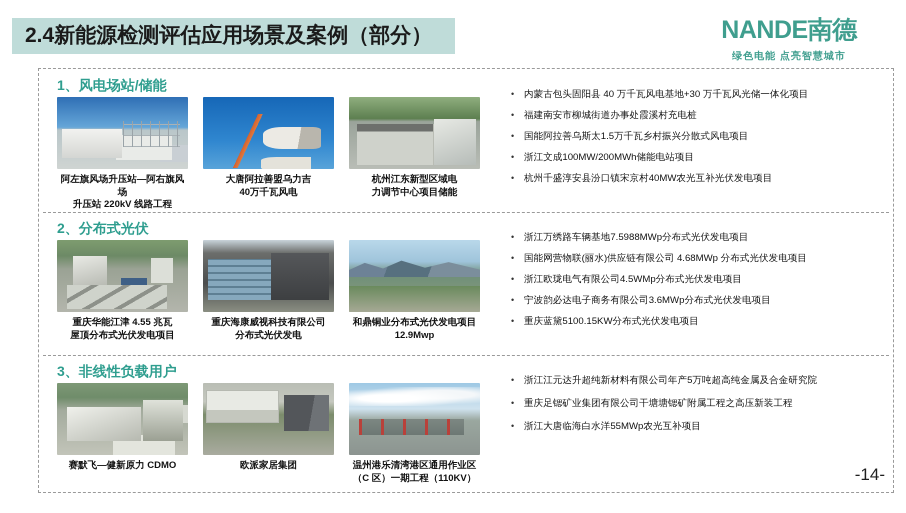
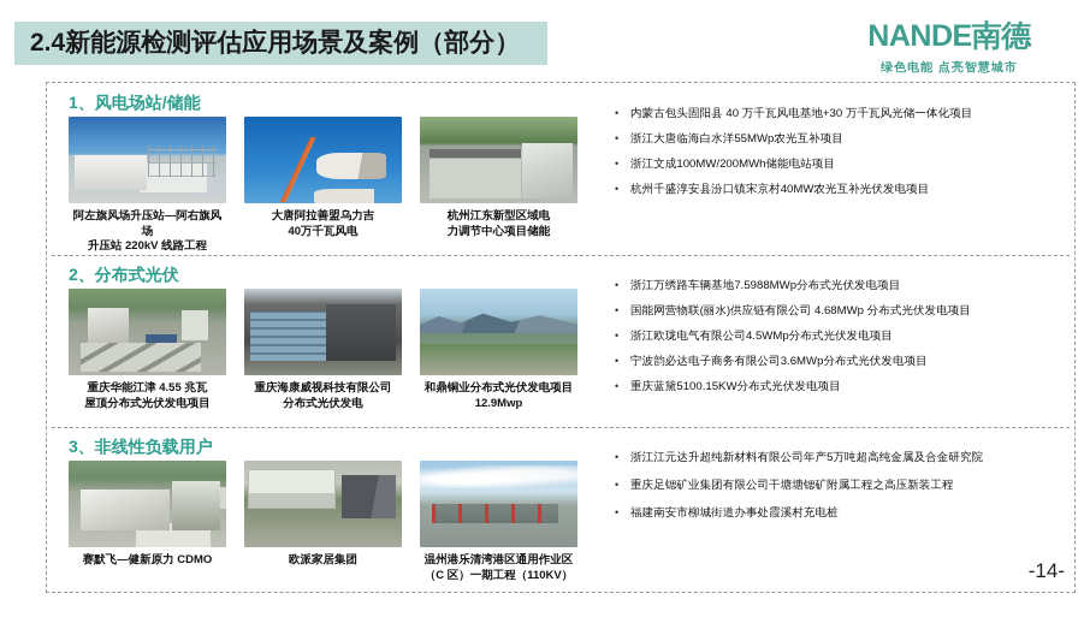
  2.4新能源检测评估应用场景及案例（部分）
  NANDE南德
  绿色电能 点亮智慧城市
  1、风电场站/储能
  阿左旗风场升压站—阿右旗风场
  升压站 220kV 线路工程
  大唐阿拉善盟乌力吉
  40万千瓦风电
  杭州江东新型区域电
  力调节中心项目储能
  内蒙古包头固阳县 40 万千瓦风电基地+30 万千瓦风光储一体化项目
- 福建南安市柳城街道办事处霞溪村充电桩
+ 浙江大唐临海白水洋55MWp农光互补项目
- 国能阿拉善乌斯太1.5万千瓦乡村振兴分散式风电项目
  浙江文成100MW/200MWh储能电站项目
  杭州千盛淳安县汾口镇宋京村40MW农光互补光伏发电项目
  2、分布式光伏
  重庆华能江津 4.55 兆瓦
  屋顶分布式光伏发电项目
  重庆海康威视科技有限公司
  分布式光伏发电
  和鼎铜业分布式光伏发电项目
  12.9Mwp
  浙江万绣路车辆基地7.5988MWp分布式光伏发电项目
  国能网营物联(丽水)供应链有限公司 4.68MWp 分布式光伏发电项目
  浙江欧珑电气有限公司4.5WMp分布式光伏发电项目
  宁波韵必达电子商务有限公司3.6MWp分布式光伏发电项目
  重庆蓝黛5100.15KW分布式光伏发电项目
  3、非线性负载用户
  赛默飞—健新原力 CDMO
  欧派家居集团
  温州港乐清湾港区通用作业区
  （C 区）一期工程（110KV）
  浙江江元达升超纯新材料有限公司年产5万吨超高纯金属及合金研究院
  重庆足锶矿业集团有限公司干塘塘锶矿附属工程之高压新装工程
- 浙江大唐临海白水洋55MWp农光互补项目
+ 福建南安市柳城街道办事处霞溪村充电桩
  -14-
